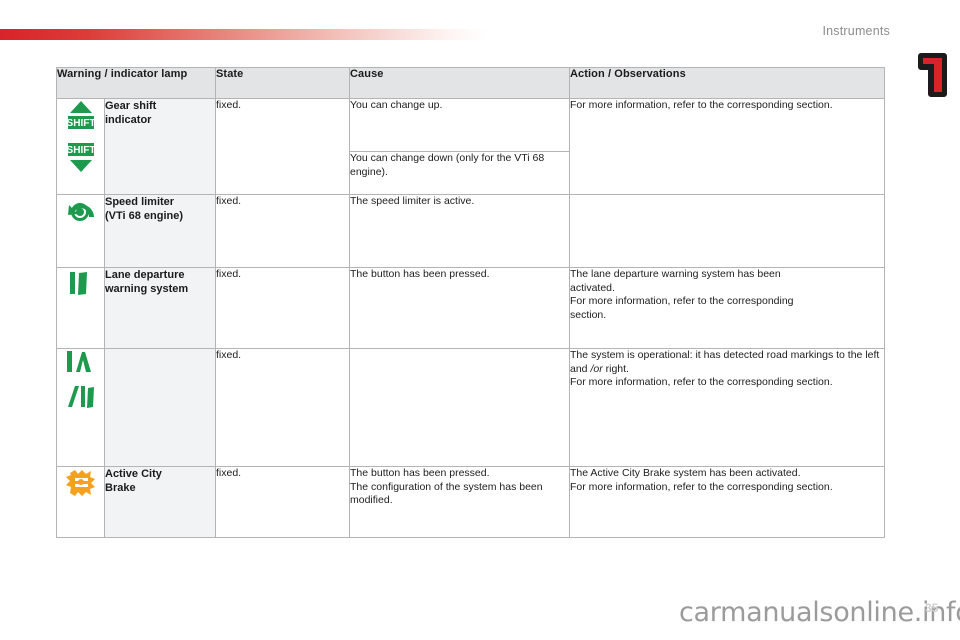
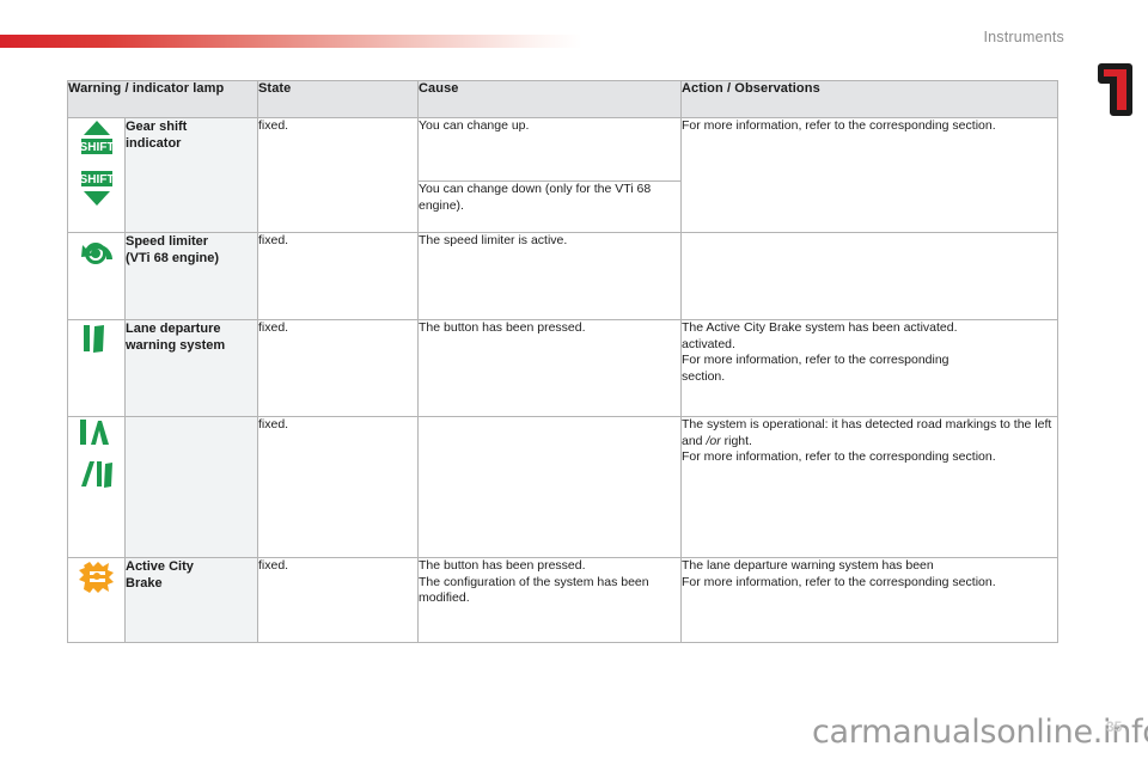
  Instruments
  Warning / indicator lamp	State	Cause	Action / Observations
  SHIFT SHIFT	Gear shift indicator	fixed.	You can change up.	For more information, refer to the corresponding section.
  You can change down (only for the VTi 68 engine).
  	Speed limiter (VTi 68 engine)	fixed.	The speed limiter is active.
- 	Lane departure warning system	fixed.	The button has been pressed.	The lane departure warning system has been activated. For more information, refer to the corresponding section.
+ 	Lane departure warning system	fixed.	The button has been pressed.	The Active City Brake system has been activated. activated. For more information, refer to the corresponding section.
  		fixed.		The system is operational: it has detected road markings to the left and /or right. For more information, refer to the corresponding section.
- 	Active City Brake	fixed.	The button has been pressed. The configuration of the system has been modified.	The Active City Brake system has been activated. For more information, refer to the corresponding section.
+ 	Active City Brake	fixed.	The button has been pressed. The configuration of the system has been modified.	The lane departure warning system has been For more information, refer to the corresponding section.
  carmanualsonline.inf
  35
